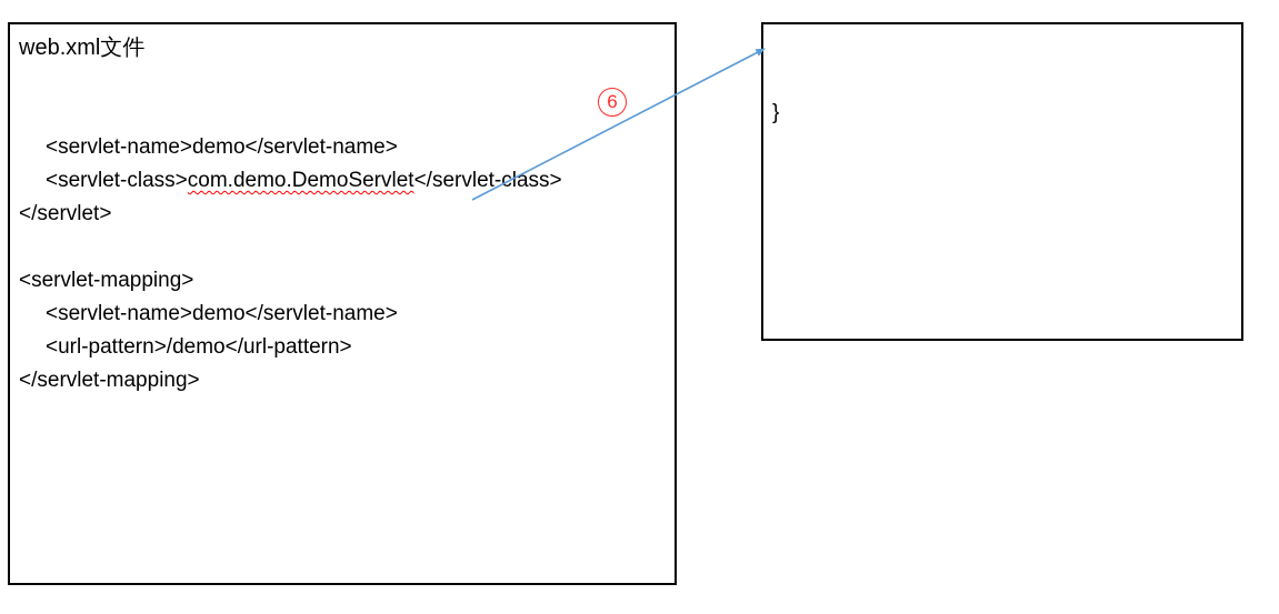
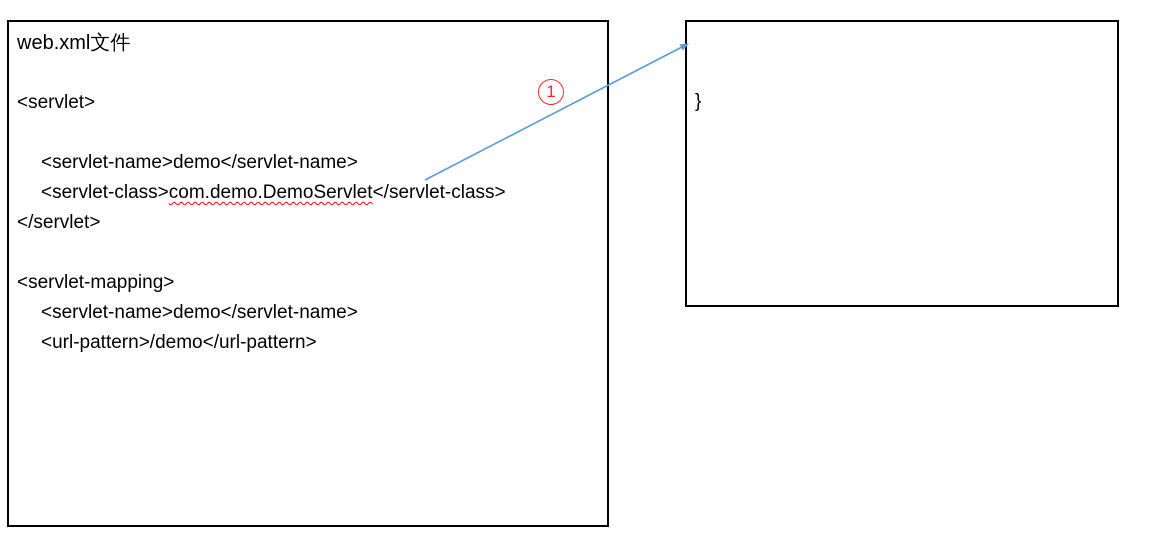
  web.xml文件
+ <servlet>
  <servlet-name>demo</servlet-name>
  <servlet-class>com.demo.DemoServlet</servlet-class>
  </servlet>
  <servlet-mapping>
  <servlet-name>demo</servlet-name>
  <url-pattern>/demo</url-pattern>
- </servlet-mapping>
  }
- 6
+ 1
